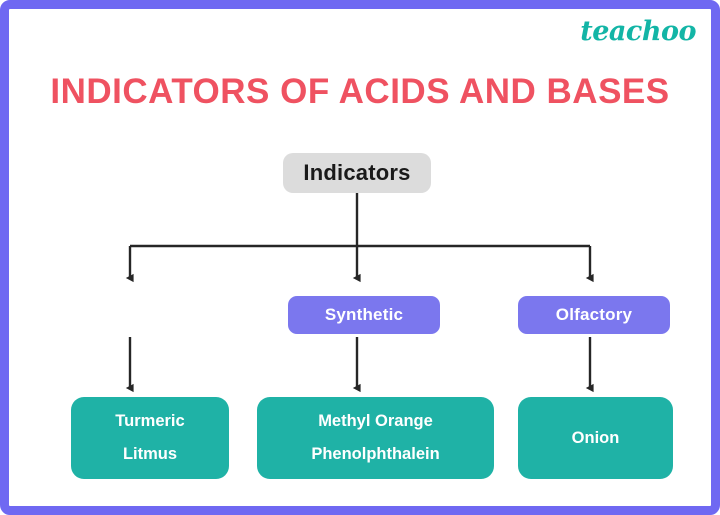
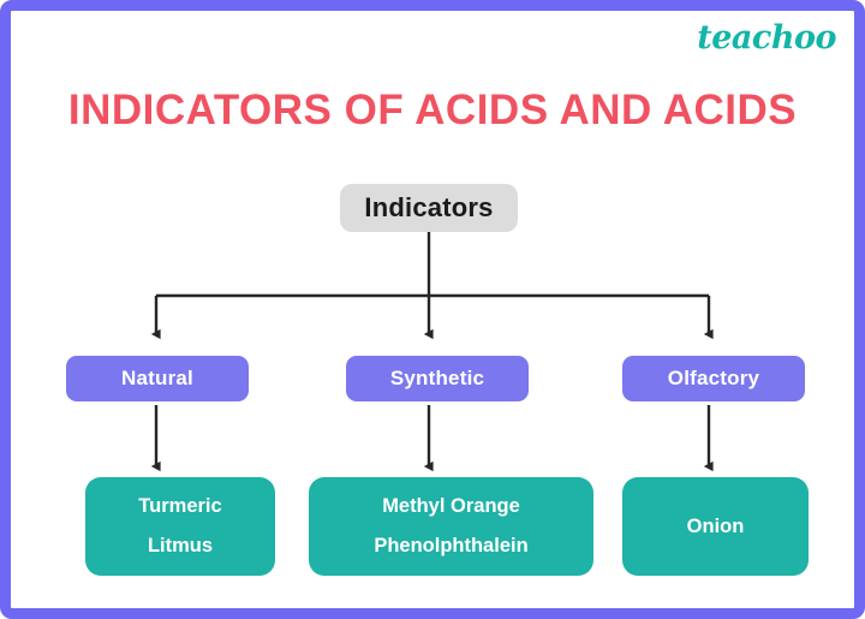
  teachoo
- INDICATORS OF ACIDS AND BASES
+ INDICATORS OF ACIDS AND ACIDS
  Indicators
+ Natural
  Synthetic
  Olfactory
  Turmeric
  Litmus
  Methyl Orange
  Phenolphthalein
  Onion
